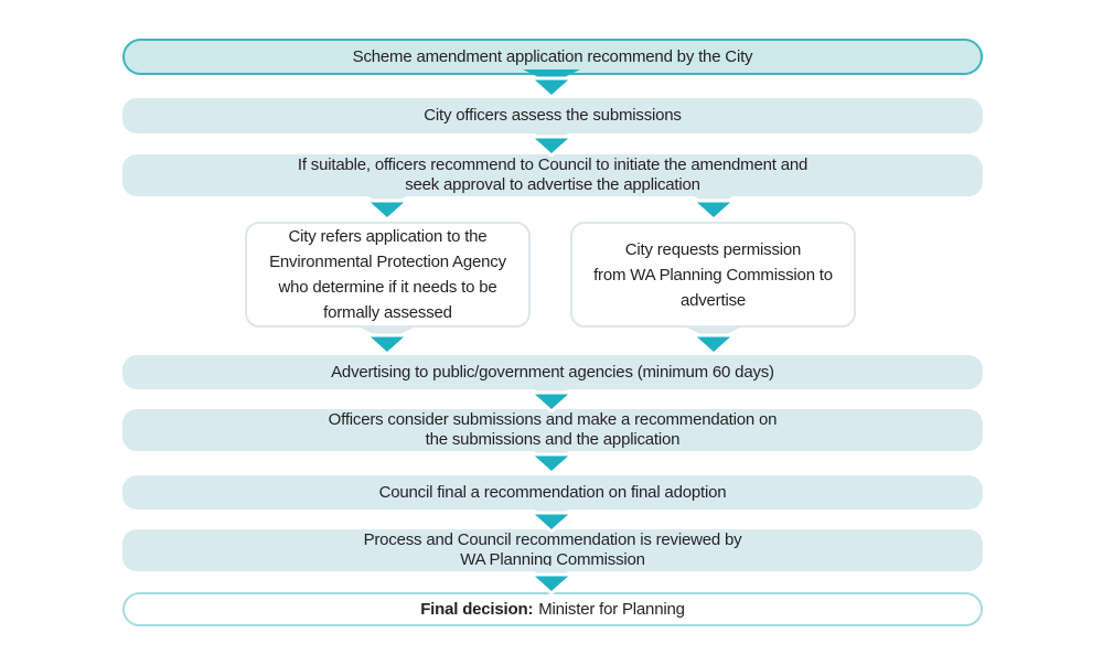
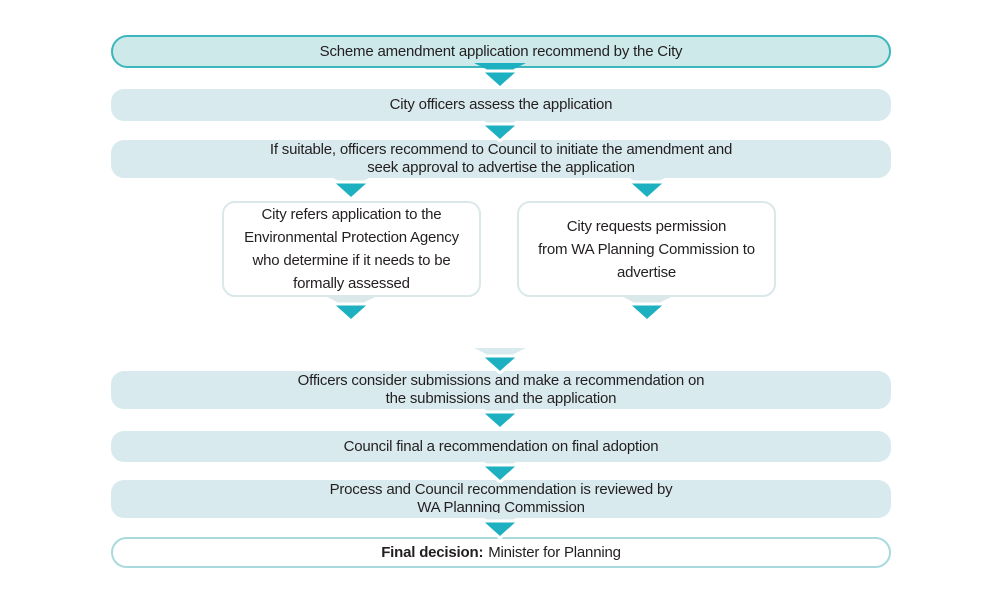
  Scheme amendment application recommend by the City
- City officers assess the submissions
+ City officers assess the application
  If suitable, officers recommend to Council to initiate the amendment and
  seek approval to advertise the application
  City refers application to the
  Environmental Protection Agency
  who determine if it needs to be
  formally assessed
  City requests permission
  from WA Planning Commission to
  advertise
- Advertising to public/government agencies (minimum 60 days)
  Officers consider submissions and make a recommendation on
  the submissions and the application
  Council final a recommendation on final adoption
  Process and Council recommendation is reviewed by
  WA Planning Commission
  Final decision:
  Minister for Planning
